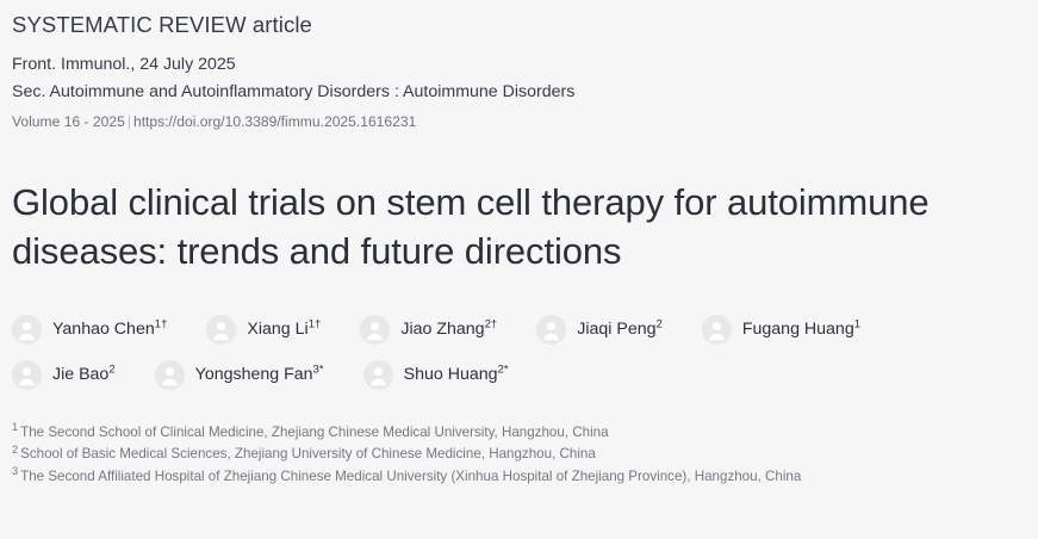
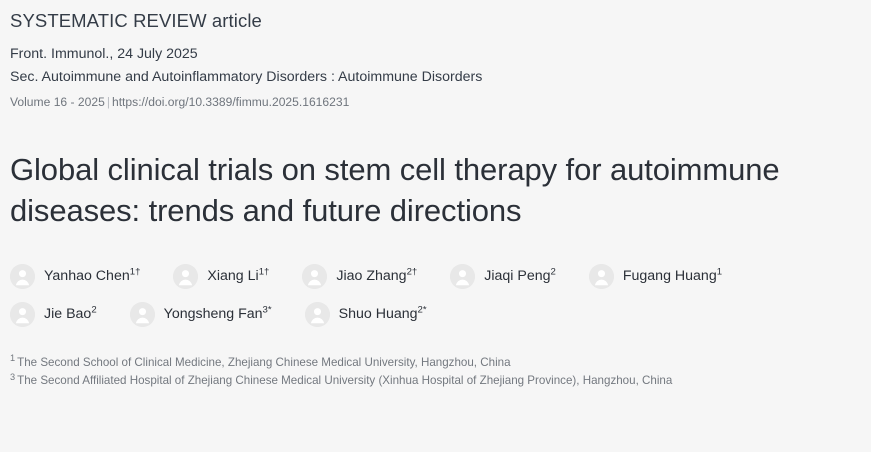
  SYSTEMATIC REVIEW article
  Front. Immunol., 24 July 2025
  Sec. Autoimmune and Autoinflammatory Disorders : Autoimmune Disorders
  Volume 16 - 2025 | https://doi.org/10.3389/fimmu.2025.1616231
  Global clinical trials on stem cell therapy for autoimmune diseases: trends and future directions
  Yanhao Chen1†
  Xiang Li1†
  Jiao Zhang2†
  Jiaqi Peng2
  Fugang Huang1
  Jie Bao2
  Yongsheng Fan3*
  Shuo Huang2*
  1 The Second School of Clinical Medicine, Zhejiang Chinese Medical University, Hangzhou, China
- 2 School of Basic Medical Sciences, Zhejiang University of Chinese Medicine, Hangzhou, China
  3 The Second Affiliated Hospital of Zhejiang Chinese Medical University (Xinhua Hospital of Zhejiang Province), Hangzhou, China
